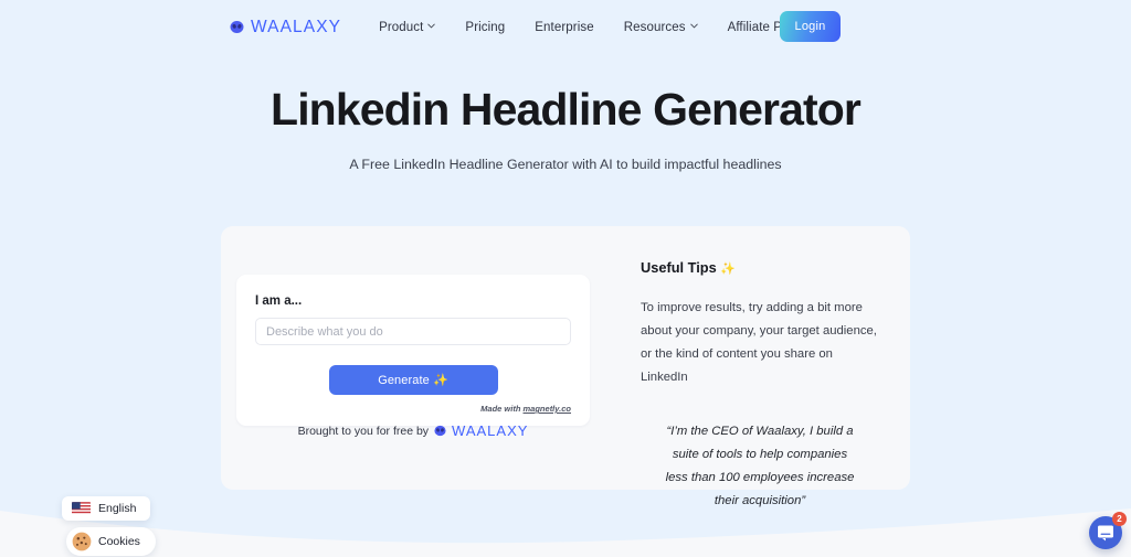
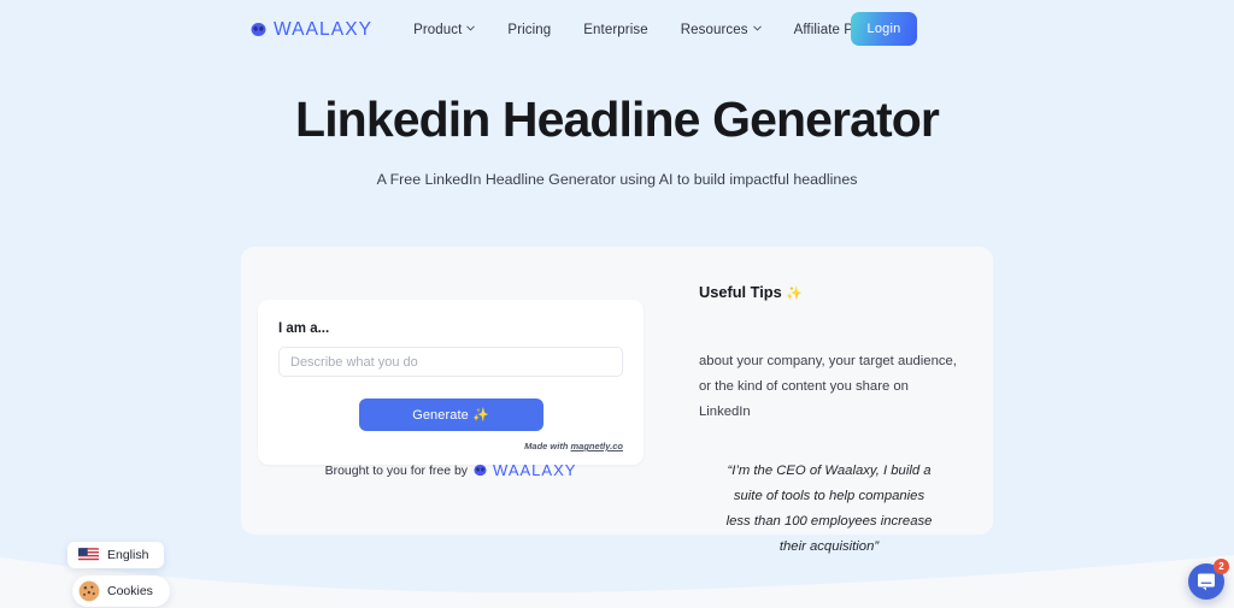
  WAALAXY
  Product
  Pricing
  Enterprise
  Resources
  Login
  Linkedin Headline Generator
- A Free LinkedIn Headline Generator with AI to build impactful headlines
+ A Free LinkedIn Headline Generator using AI to build impactful headlines
  I am a...
  Describe what you do
  Generate ✨
  Made with magnetly.co
  Brought to you for free by
  WAALAXY
  Useful Tips ✨
- To improve results, try adding a bit more
  about your company, your target audience,
  or the kind of content you share on LinkedIn
  “I’m the CEO of Waalaxy, I build a
  suite of tools to help companies
  less than 100 employees increase
  their acquisition”
  English
  Cookies
  2
